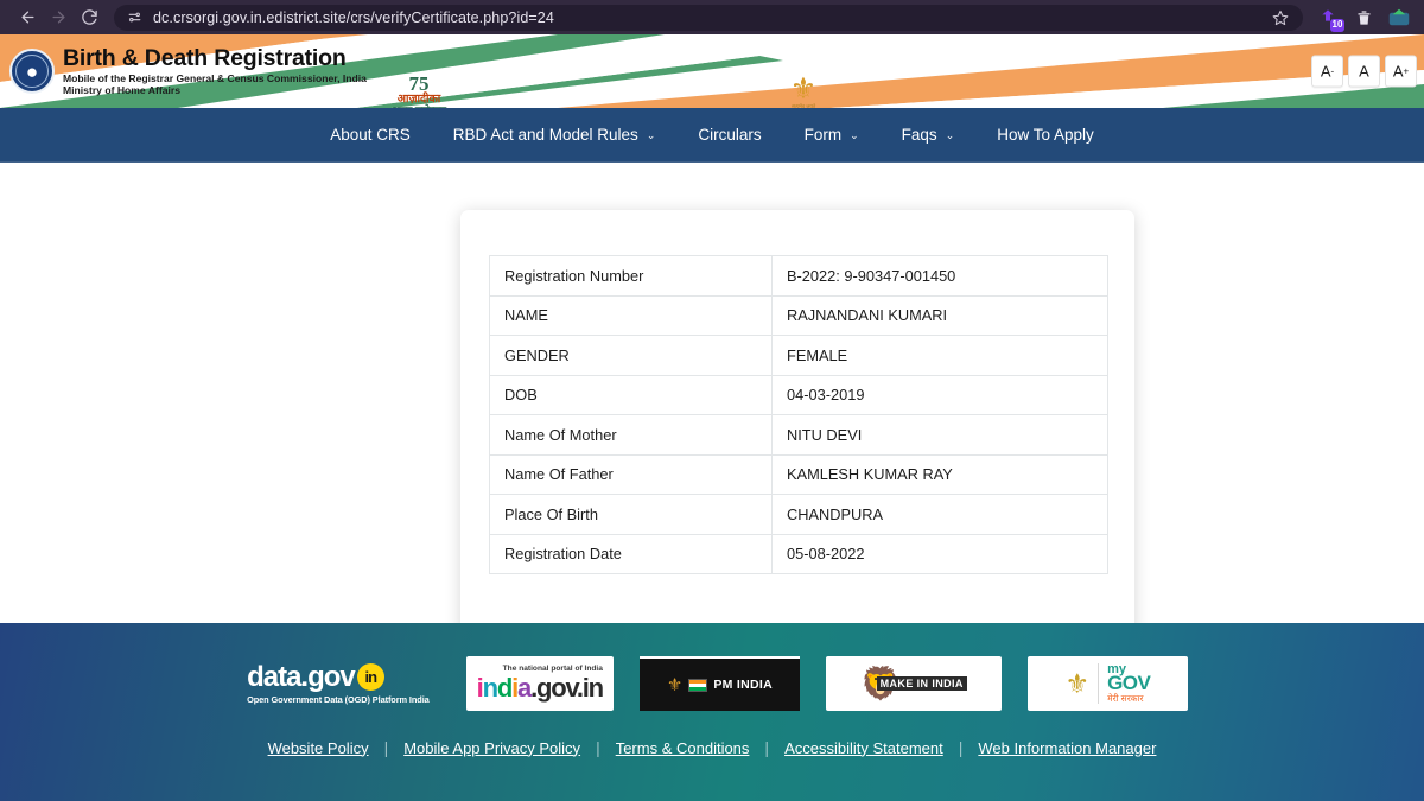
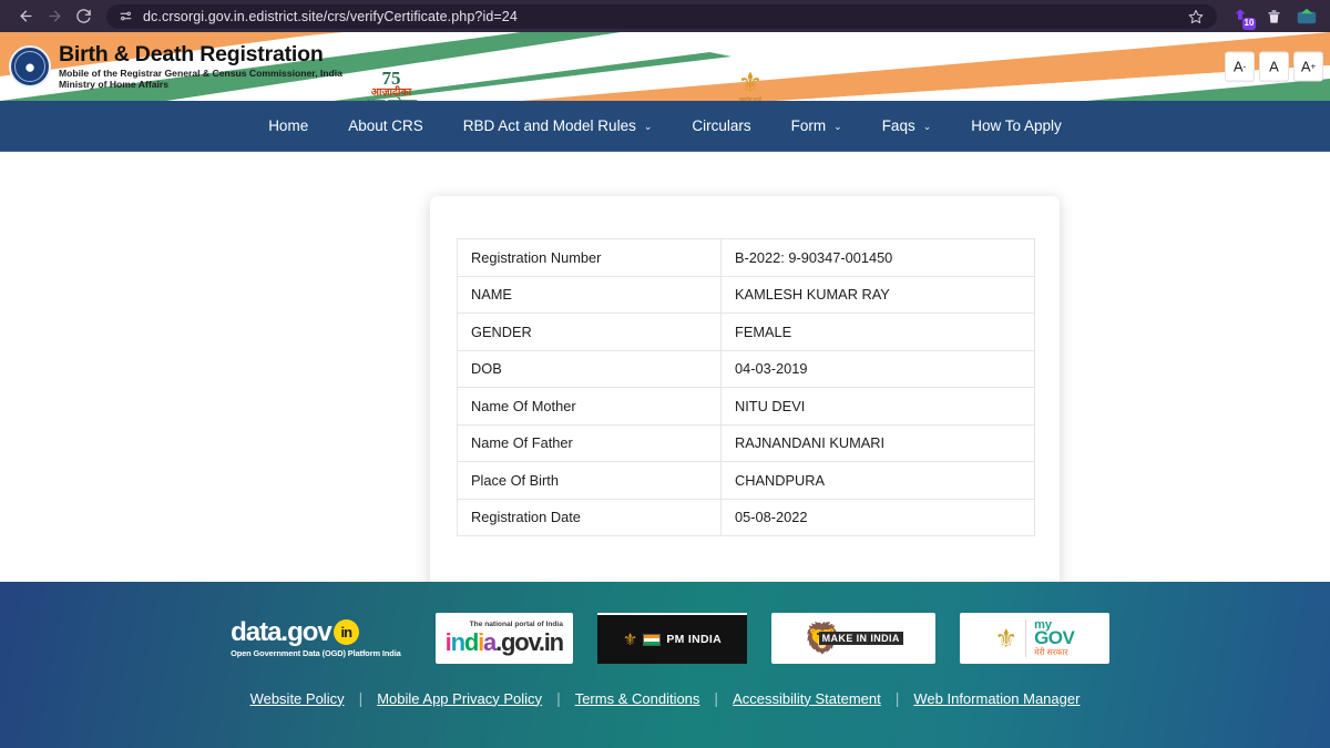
  dc.crsorgi.gov.in.edistrict.site/crs/verifyCertificate.php?id=24
  10
  ●
  Birth & Death Registration
  Mobile of the Registrar General & Census Commissioner, India
  Ministry of Home Affairs
  75
  आज़ादीका
  ⚜
  A
  -
  A
  A
  +
+ Home
  About CRS
  RBD Act and Model Rules
  ⌄
  Circulars
  Form
  ⌄
  Faqs
  ⌄
  How To Apply
  Registration Number	B-2022: 9-90347-001450
- NAME	RAJNANDANI KUMARI
+ NAME	KAMLESH KUMAR RAY
  GENDER	FEMALE
  DOB	04-03-2019
  Name Of Mother	NITU DEVI
- Name Of Father	KAMLESH KUMAR RAY
+ Name Of Father	RAJNANDANI KUMARI
  Place Of Birth	CHANDPURA
  Registration Date	05-08-2022
  data.gov
  in
  Open Government Data (OGD) Platform India
  india.gov.in
  ⚜
  PM INDIA
  MAKE IN INDIA
  ⚜
  my
  GOV
  मेरी सरकार
  Website Policy
  |
  Mobile App Privacy Policy
  |
  Terms & Conditions
  |
  Accessibility Statement
  |
  Web Information Manager
